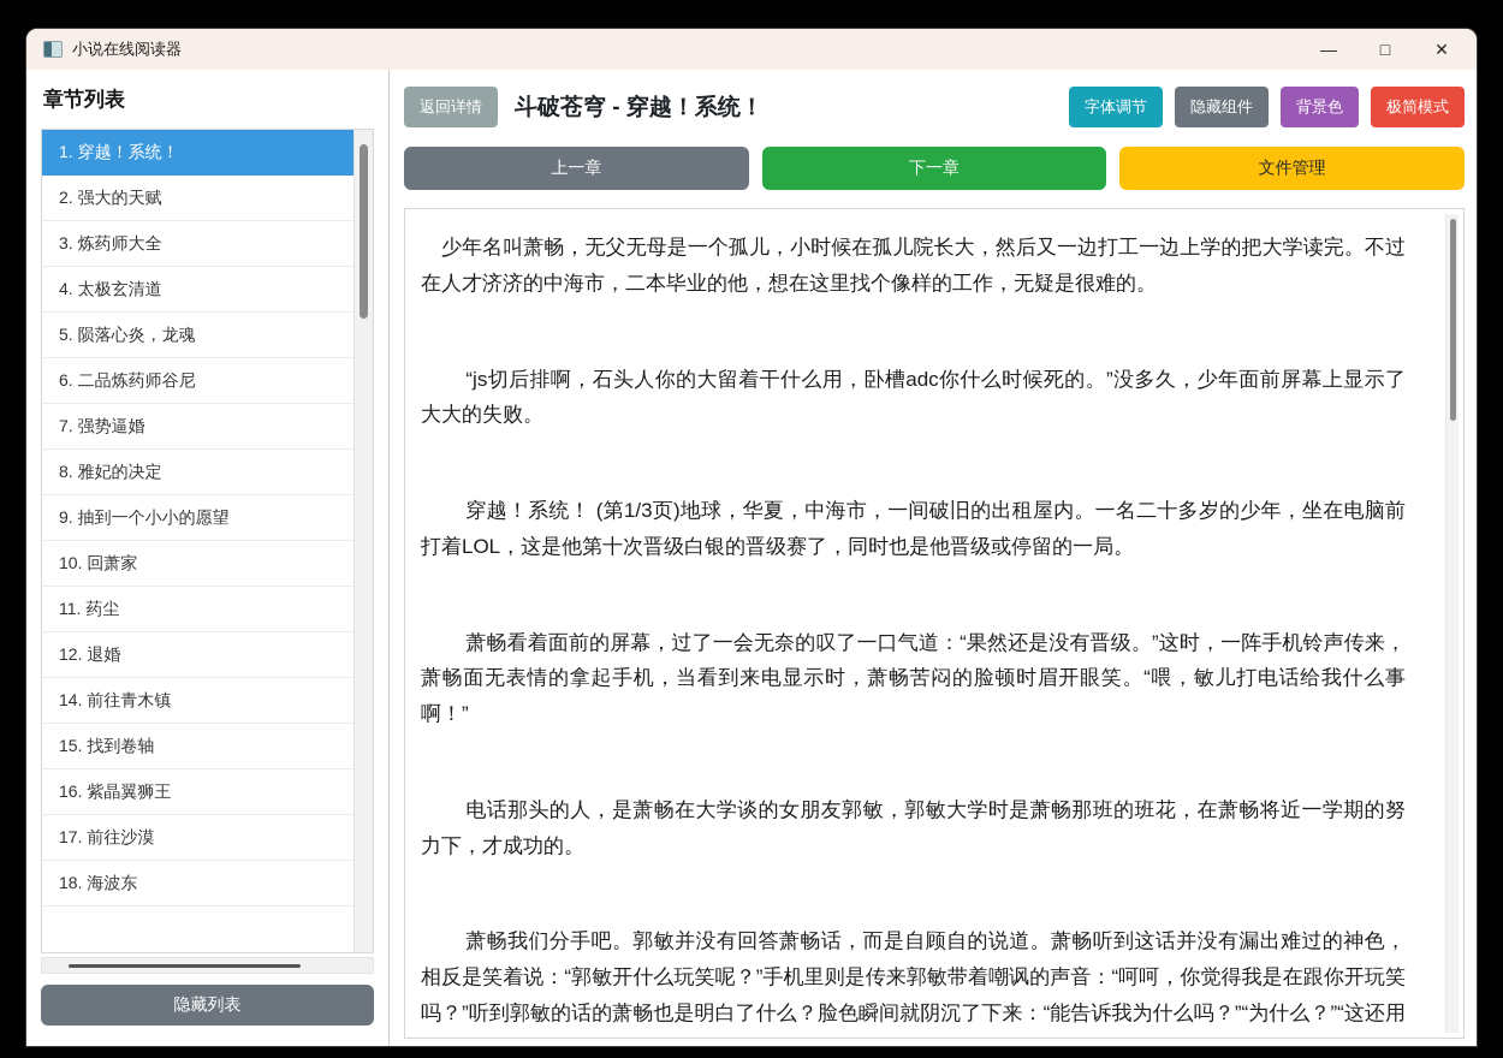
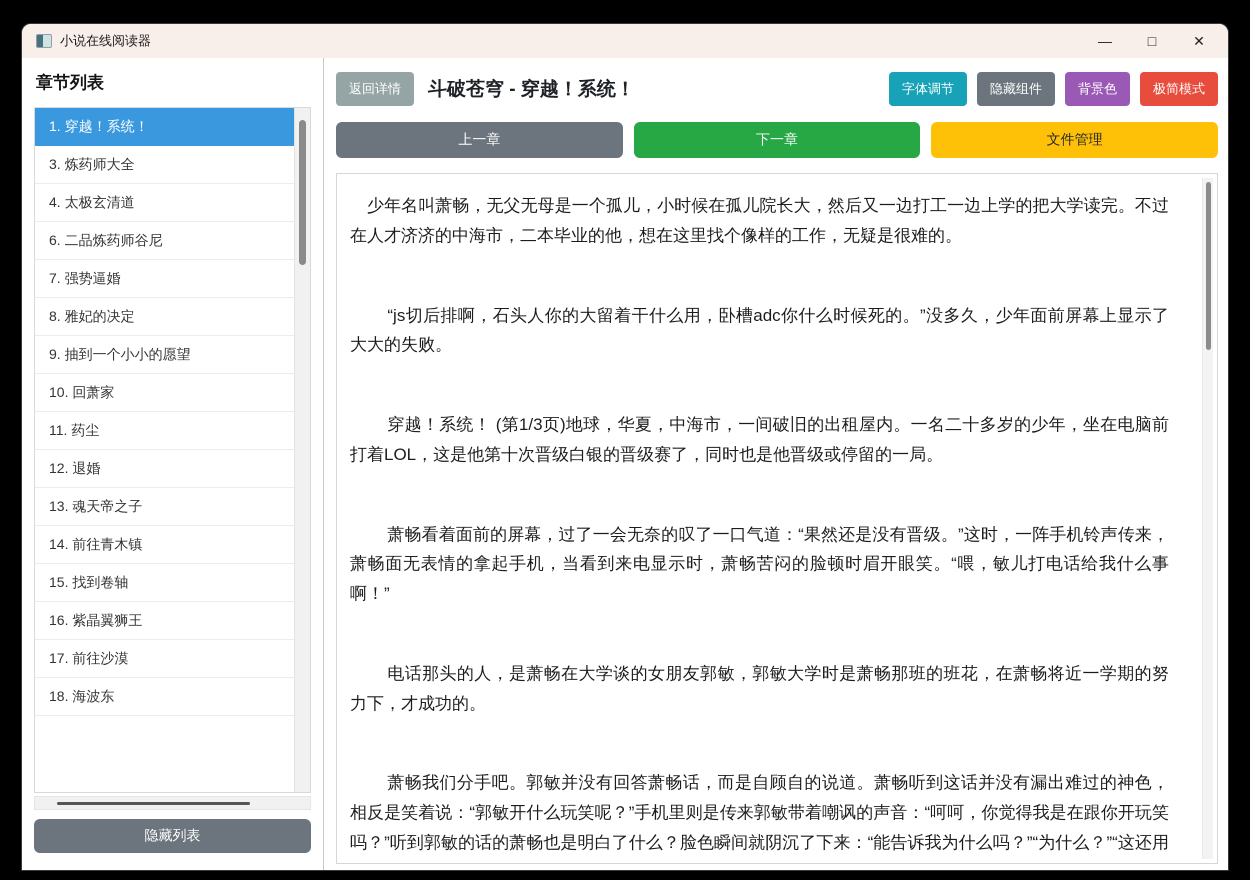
  小说在线阅读器
  —
  □
  ✕
  章节列表
  1. 穿越！系统！
- 2. 强大的天赋
  3. 炼药师大全
  4. 太极玄清道
- 5. 陨落心炎，龙魂
  6. 二品炼药师谷尼
  7. 强势逼婚
  8. 雅妃的决定
  9. 抽到一个小小的愿望
  10. 回萧家
  11. 药尘
  12. 退婚
+ 13. 魂天帝之子
  14. 前往青木镇
  15. 找到卷轴
  16. 紫晶翼狮王
  17. 前往沙漠
  18. 海波东
  隐藏列表
  返回详情
  斗破苍穹 - 穿越！系统！
  字体调节
  隐藏组件
  背景色
  极简模式
  上一章
  下一章
  文件管理
  少年名叫萧畅，无父无母是一个孤儿，小时候在孤儿院长大，然后又一边打工一边上学的把大学读完。不过在人才济济的中海市，二本毕业的他，想在这里找个像样的工作，无疑是很难的。
  “js切后排啊，石头人你的大留着干什么用，卧槽adc你什么时候死的。”没多久，少年面前屏幕上显示了大大的失败。
  穿越！系统！ (第1/3页)地球，华夏，中海市，一间破旧的出租屋内。一名二十多岁的少年，坐在电脑前打着LOL，这是他第十次晋级白银的晋级赛了，同时也是他晋级或停留的一局。
  萧畅看着面前的屏幕，过了一会无奈的叹了一口气道：“果然还是没有晋级。”这时，一阵手机铃声传来，萧畅面无表情的拿起手机，当看到来电显示时，萧畅苦闷的脸顿时眉开眼笑。“喂，敏儿打电话给我什么事啊！”
  电话那头的人，是萧畅在大学谈的女朋友郭敏，郭敏大学时是萧畅那班的班花，在萧畅将近一学期的努力下，才成功的。
